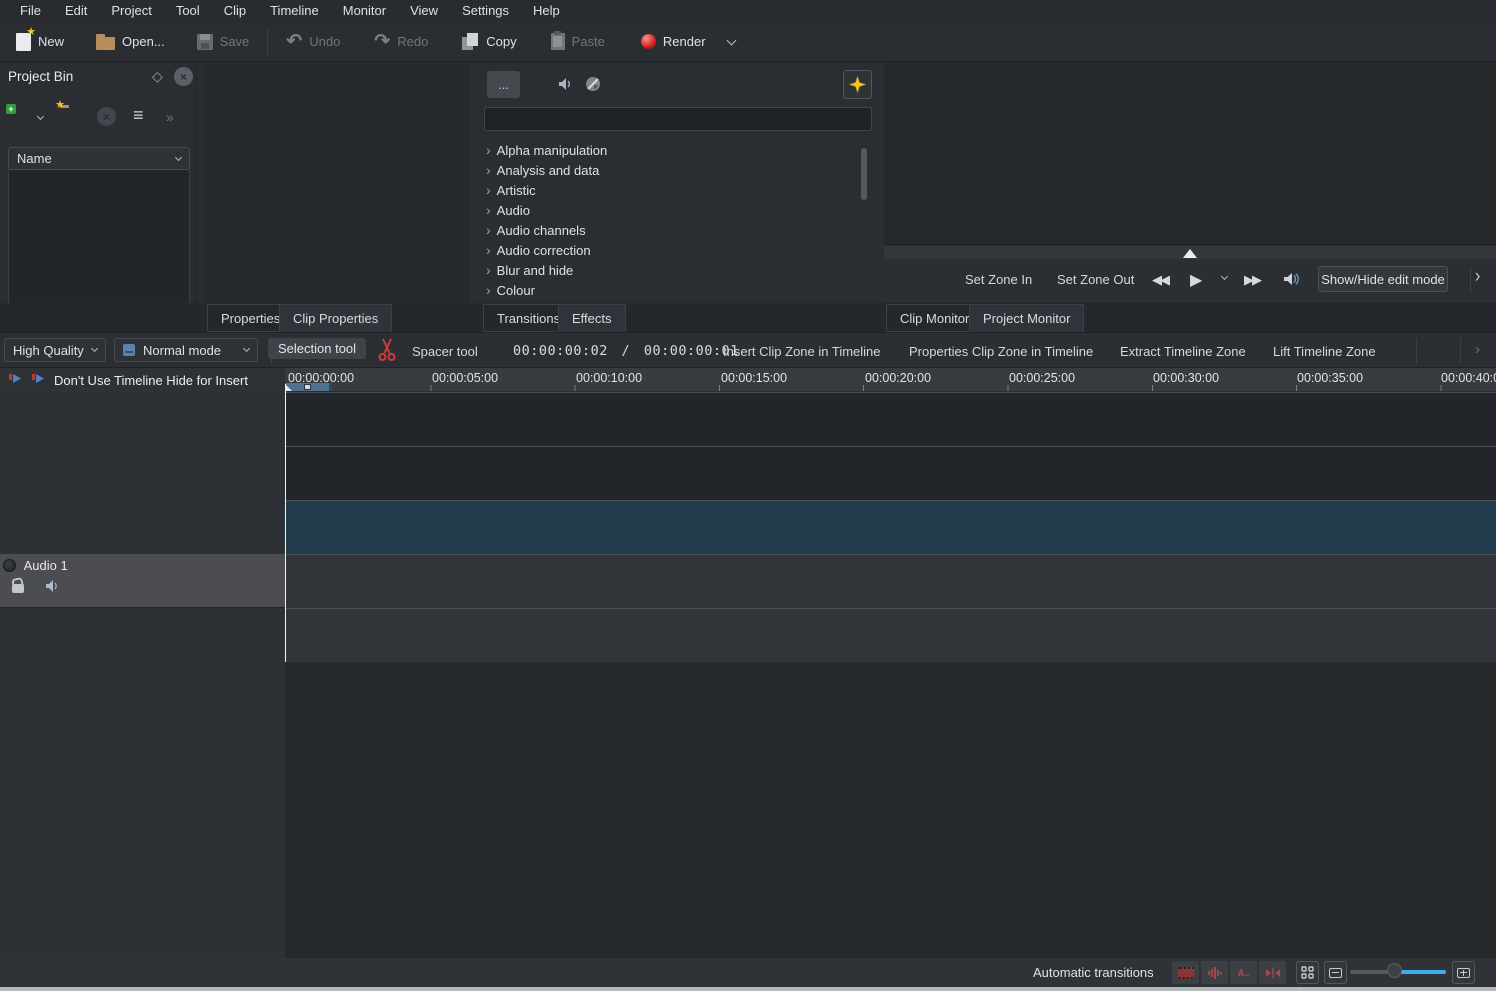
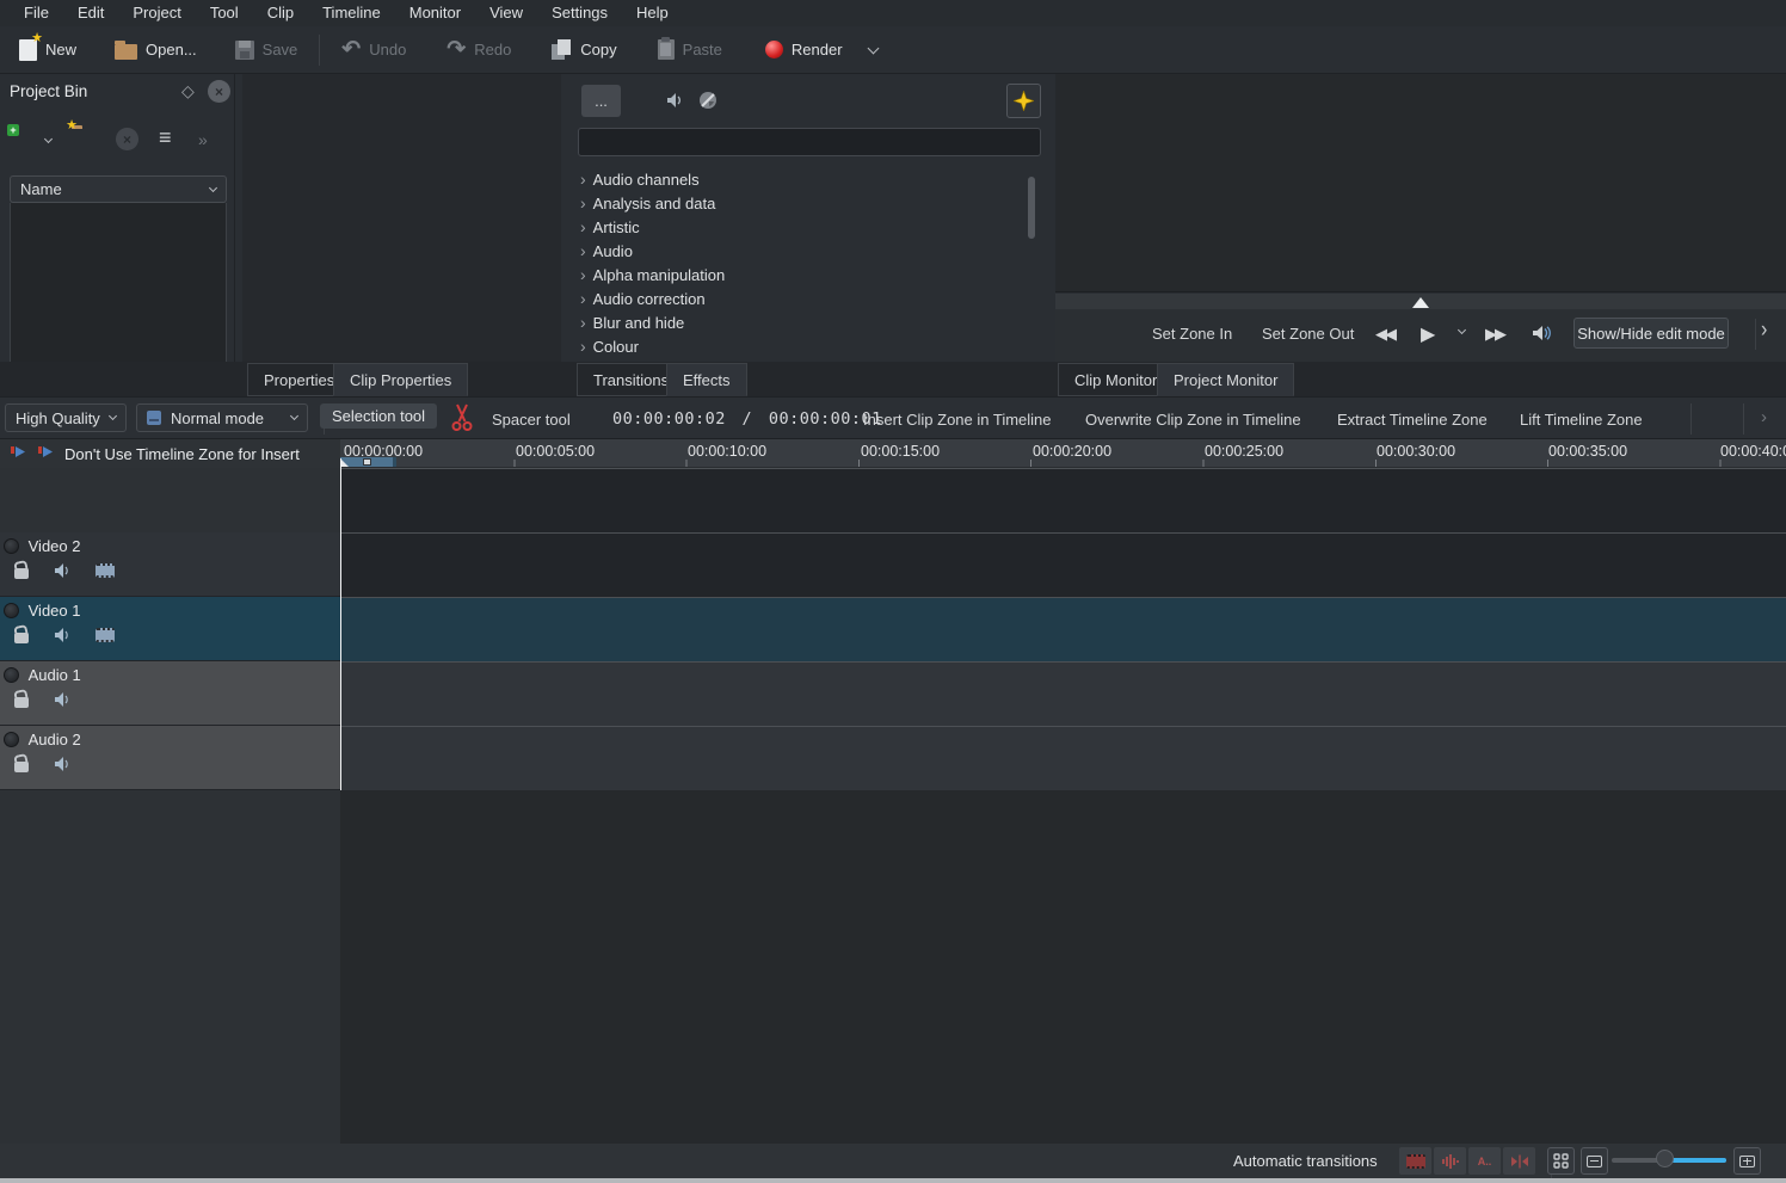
  File
  Edit
  Project
  Tool
  Clip
  Timeline
  Monitor
  View
  Settings
  Help
  ★
  New
  Open...
  Save
  ↶
  Undo
  ↷
  Redo
  Copy
  Paste
  Render
  Project Bin
  ◇
  ×
  +
  ★
  ×
  ≡
  »
  Name
  ...
  ›
- Alpha manipulation
+ Audio channels
  ›
  Analysis and data
  ›
  Artistic
  ›
  Audio
  ›
- Audio channels
+ Alpha manipulation
  ›
  Audio correction
  ›
  Blur and hide
  ›
  Colour
  Set Zone In
  Set Zone Out
  ◀◀
  ▶
  ▶▶
  Show/Hide edit mode
  ›
  Properties
  Clip Properties
  Transitions
  Effects
  Clip Monitor
  Project Monitor
  High Quality
  Normal mode
  Selection tool
  Spacer tool
  00:00:00:02 / 00:00:00:01
  Insert Clip Zone in Timeline
- Properties Clip Zone in Timeline
+ Overwrite Clip Zone in Timeline
  Extract Timeline Zone
  Lift Timeline Zone
  ›
- Don't Use Timeline Hide for Insert
+ Don't Use Timeline Zone for Insert
  00:00:00:00
  00:00:05:00
  00:00:10:00
  00:00:15:00
  00:00:20:00
  00:00:25:00
  00:00:30:00
  00:00:35:00
  00:00:40:
+ Video 2
+ Video 1
  Audio 1
+ Audio 2
  Automatic transitions
  A..
